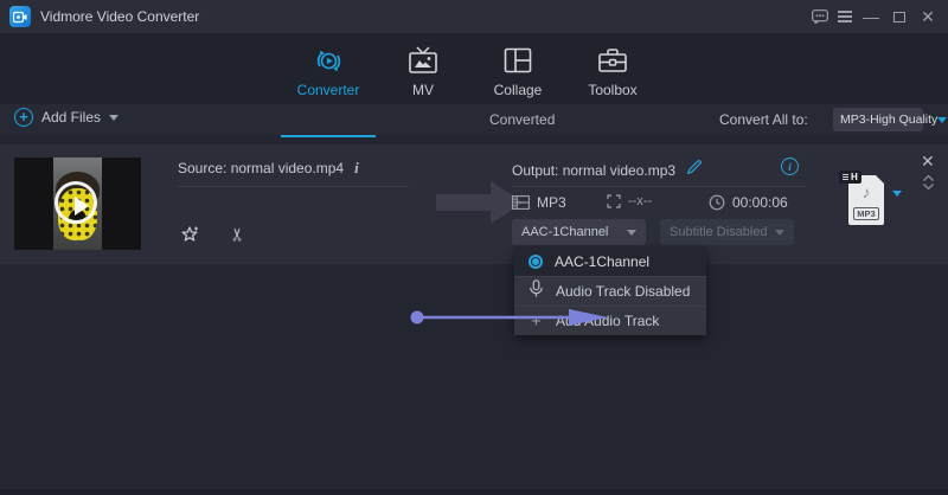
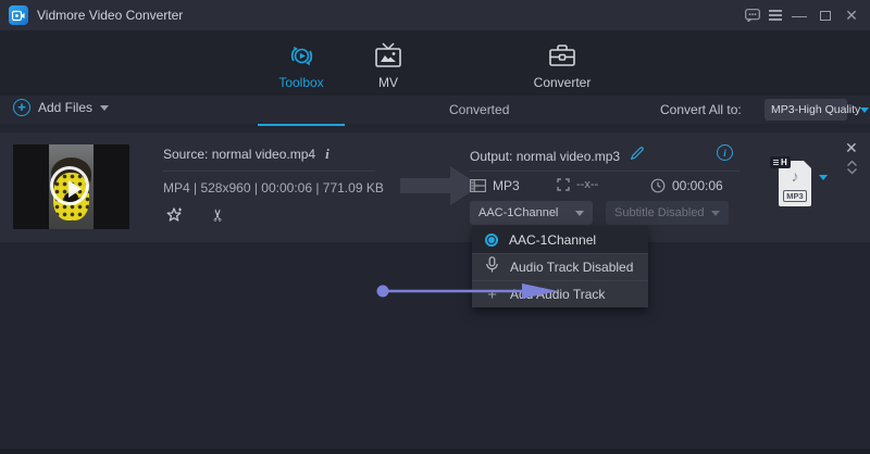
  Vidmore Video Converter
  —
  ✕
- Converter
+ Toolbox
  MV
- Collage
- Toolbox
+ Converter
  +
  Add Files
  Converted
  Convert All to:
  MP3-High Quality
  Source: normal video.mp4
  i
+ MP4 | 528x960 | 00:00:06 | 771.09 KB
  Output: normal video.mp3
  i
  MP3
  --x--
  00:00:06
  AAC-1Channel
  Subtitle Disabled
  H
  ♪
  MP3
  ✕
  AAC-1Channel
  Audio Track Disabled
  +
  Audio Track
